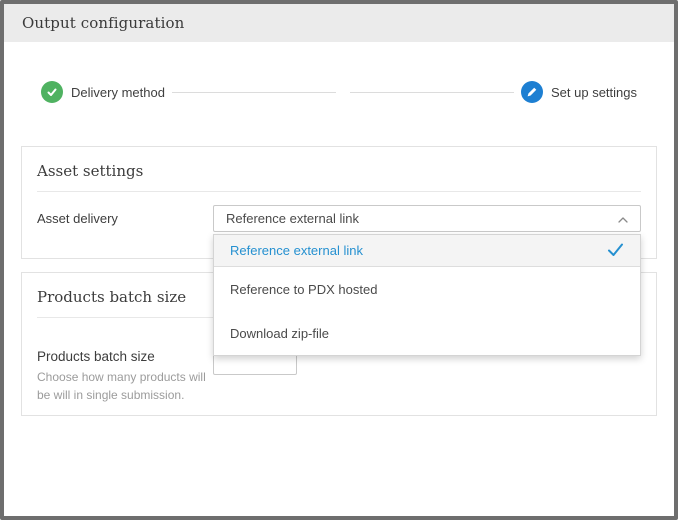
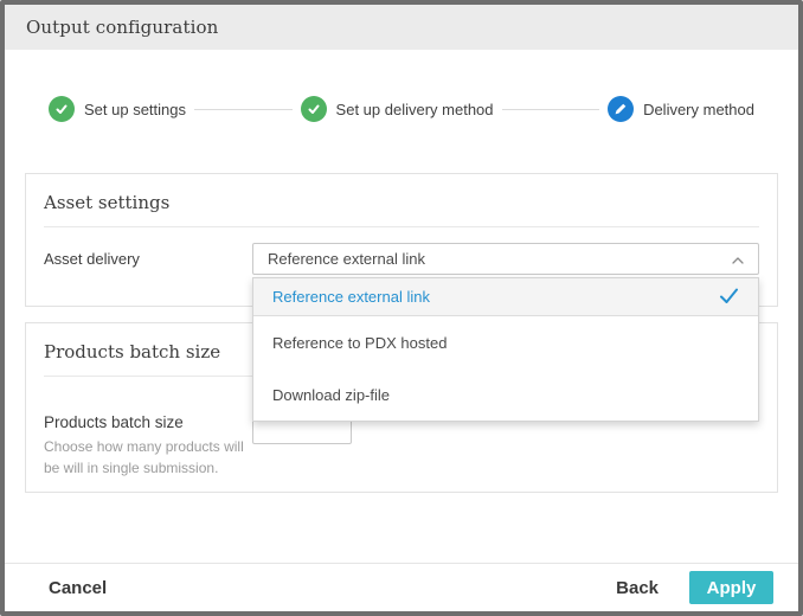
  Output configuration
- Delivery method
+ Set up settings
+ Set up delivery method
- Set up settings
+ Delivery method
  Asset settings
  Asset delivery
  Reference external link
  Reference external link
  Reference to PDX hosted
  Download zip-file
  Products batch size
  Products batch size
  Choose how many products will be will in single submission.
+ Cancel
+ Back
+ Apply
